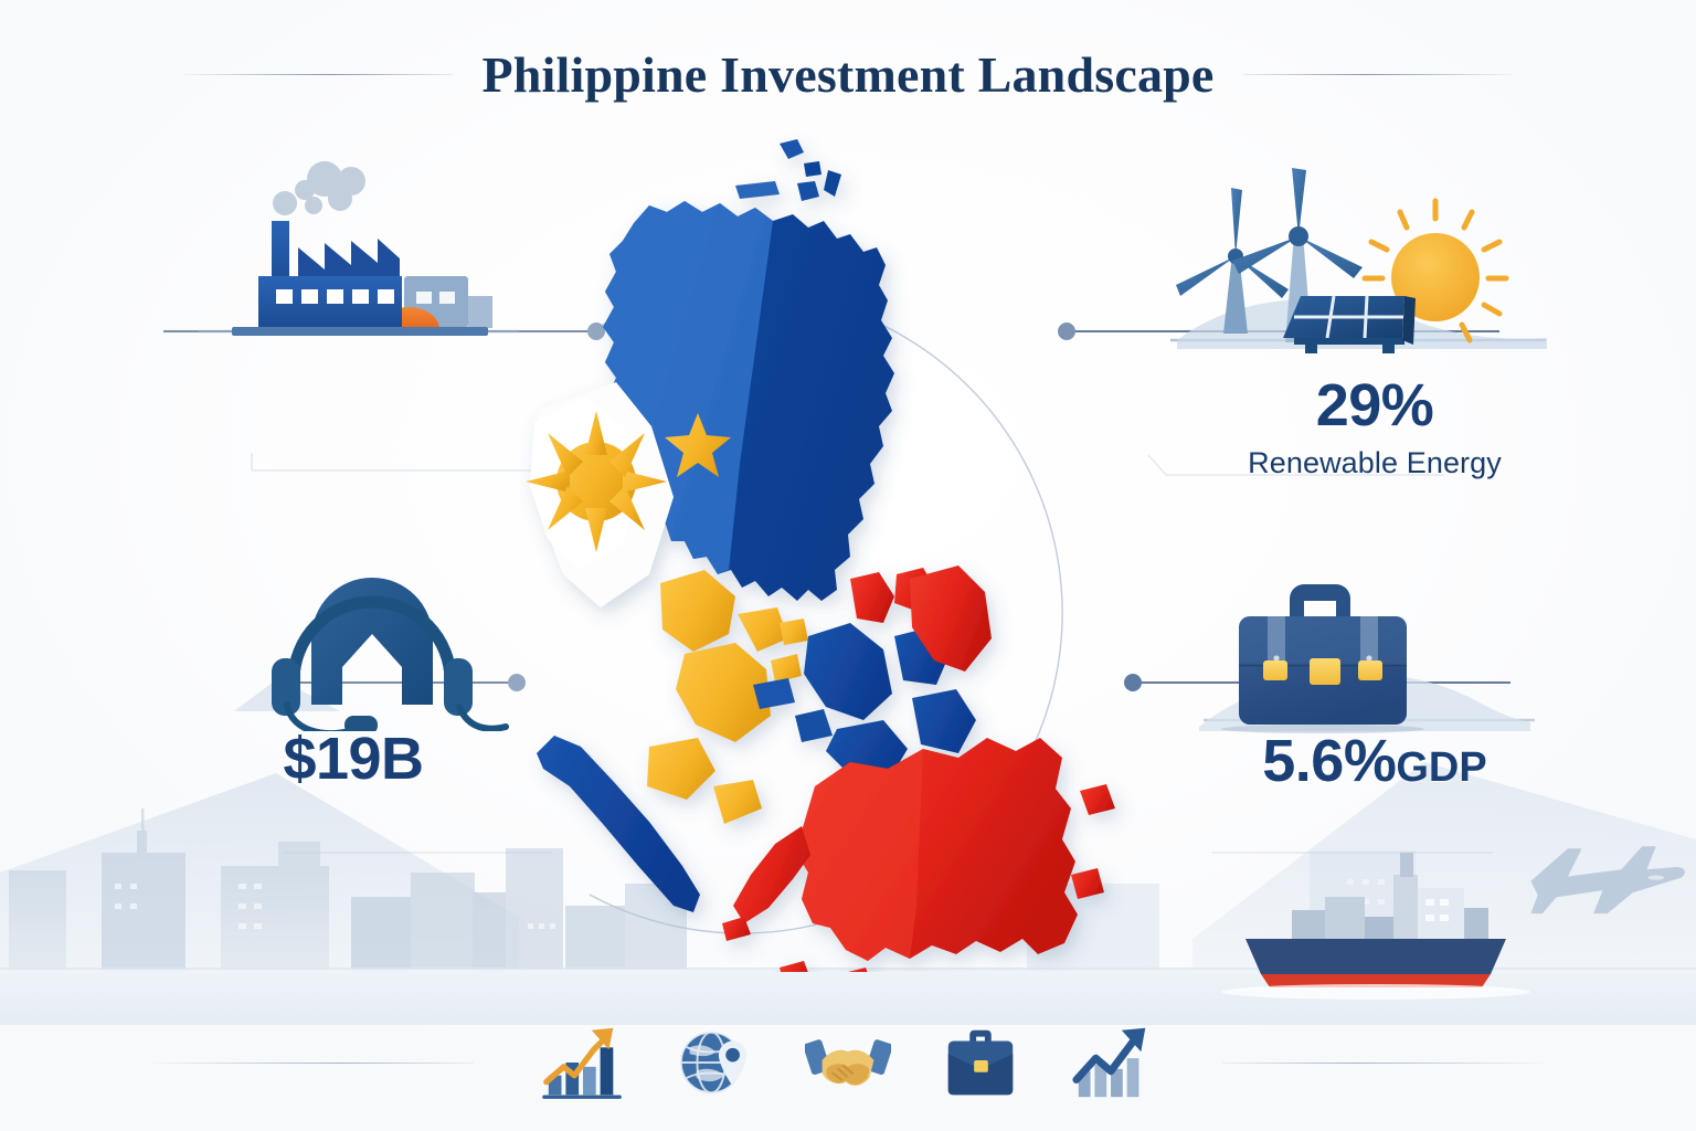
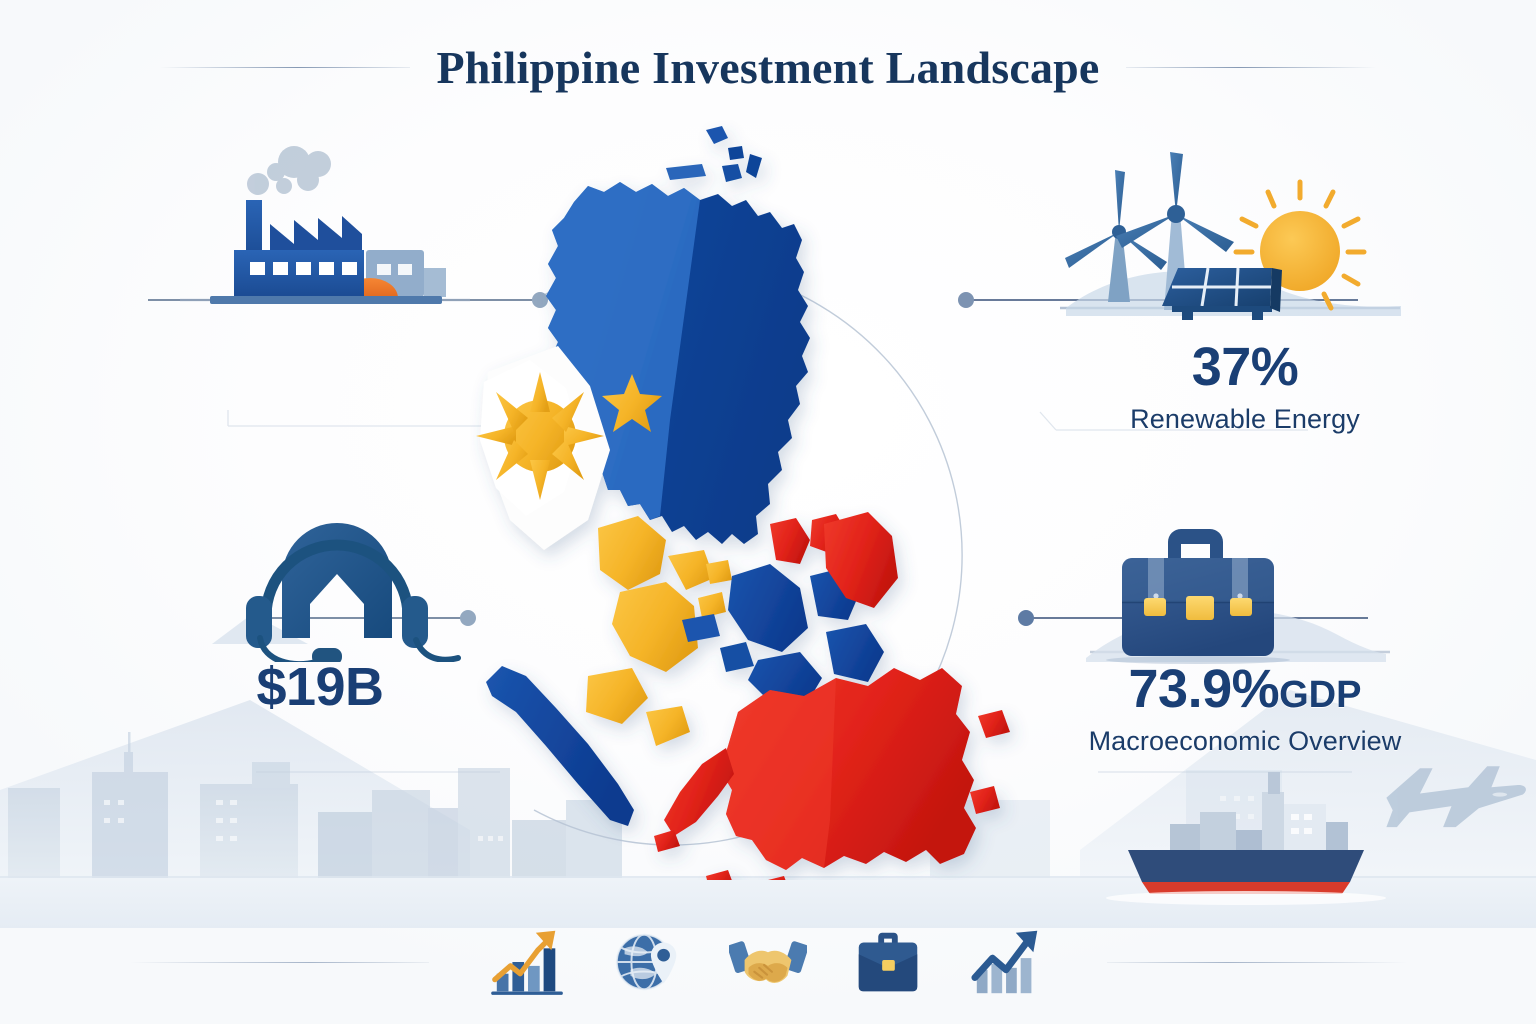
  Philippine Investment Landscape
  $19B
- 29%
+ 37%
  Renewable Energy
- 5.6%GDP
+ 73.9%GDP
+ Macroeconomic Overview
